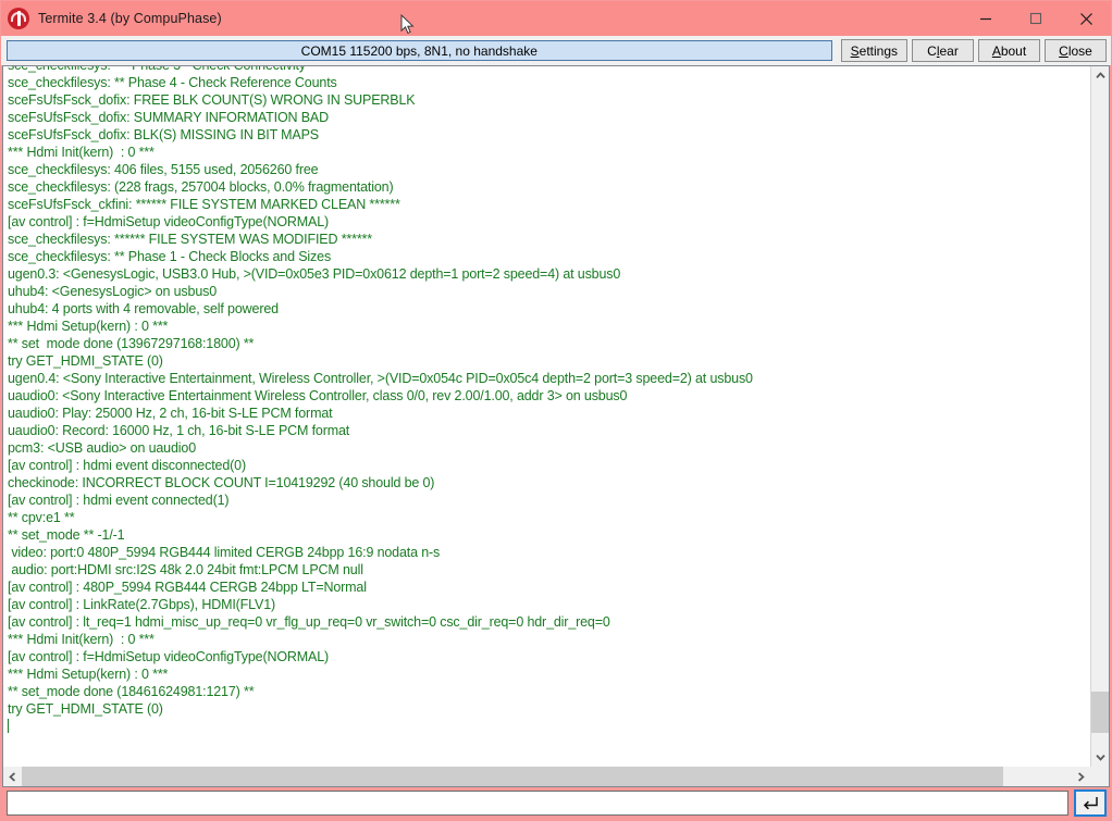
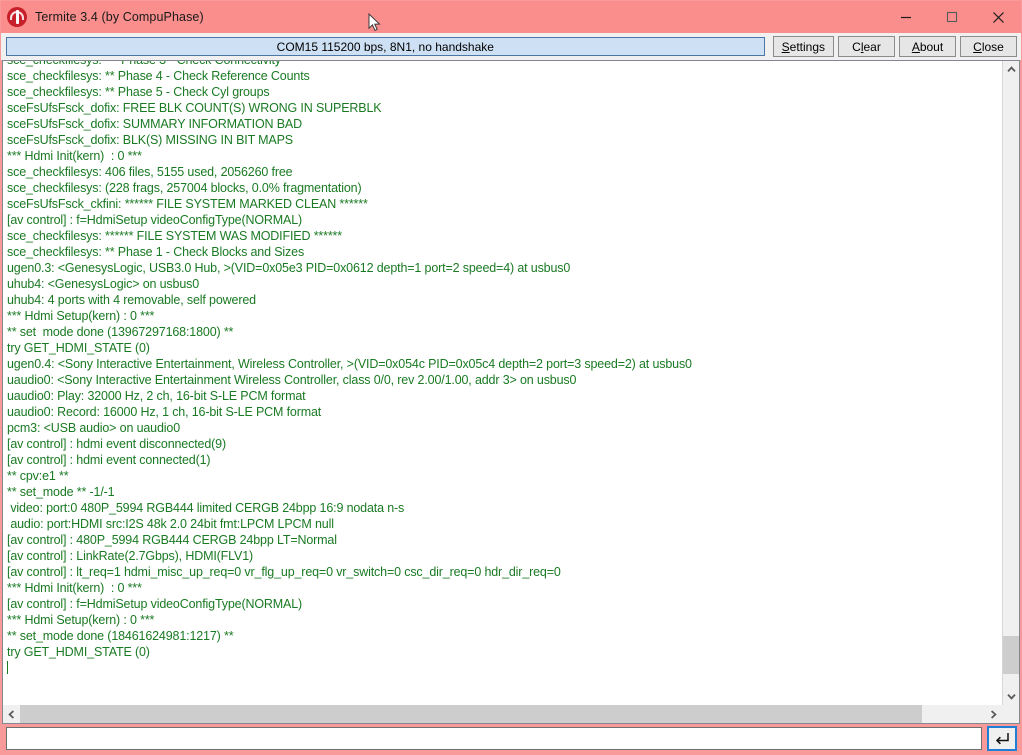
  Termite 3.4 (by CompuPhase)
  COM15 115200 bps, 8N1, no handshake
  S
  ettings
  C
  l
  ear
  A
  bout
  C
  lose
  sce_checkfilesys: ** Phase 4 - Check Reference Counts
+ sce_checkfilesys: ** Phase 5 - Check Cyl groups
  sceFsUfsFsck_dofix: FREE BLK COUNT(S) WRONG IN SUPERBLK
  sceFsUfsFsck_dofix: SUMMARY INFORMATION BAD
  sceFsUfsFsck_dofix: BLK(S) MISSING IN BIT MAPS
  *** Hdmi Init(kern) : 0 ***
  sce_checkfilesys: 406 files, 5155 used, 2056260 free
  sce_checkfilesys: (228 frags, 257004 blocks, 0.0% fragmentation)
  sceFsUfsFsck_ckfini: ****** FILE SYSTEM MARKED CLEAN ******
  [av control] : f=HdmiSetup videoConfigType(NORMAL)
  sce_checkfilesys: ****** FILE SYSTEM WAS MODIFIED ******
  sce_checkfilesys: ** Phase 1 - Check Blocks and Sizes
  ugen0.3: <GenesysLogic, USB3.0 Hub, >(VID=0x05e3 PID=0x0612 depth=1 port=2 speed=4) at usbus0
  uhub4: <GenesysLogic> on usbus0
  uhub4: 4 ports with 4 removable, self powered
  *** Hdmi Setup(kern) : 0 ***
  ** set mode done (13967297168:1800) **
  try GET_HDMI_STATE (0)
  ugen0.4: <Sony Interactive Entertainment, Wireless Controller, >(VID=0x054c PID=0x05c4 depth=2 port=3 speed=2) at usbus0
  uaudio0: <Sony Interactive Entertainment Wireless Controller, class 0/0, rev 2.00/1.00, addr 3> on usbus0
- uaudio0: Play: 25000 Hz, 2 ch, 16-bit S-LE PCM format
+ uaudio0: Play: 32000 Hz, 2 ch, 16-bit S-LE PCM format
  uaudio0: Record: 16000 Hz, 1 ch, 16-bit S-LE PCM format
  pcm3: <USB audio> on uaudio0
- [av control] : hdmi event disconnected(0)
+ [av control] : hdmi event disconnected(9)
- checkinode: INCORRECT BLOCK COUNT I=10419292 (40 should be 0)
  [av control] : hdmi event connected(1)
  ** cpv:e1 **
  ** set_mode ** -1/-1
  video: port:0 480P_5994 RGB444 limited CERGB 24bpp 16:9 nodata n-s
  audio: port:HDMI src:I2S 48k 2.0 24bit fmt:LPCM LPCM null
  [av control] : 480P_5994 RGB444 CERGB 24bpp LT=Normal
  [av control] : LinkRate(2.7Gbps), HDMI(FLV1)
  [av control] : lt_req=1 hdmi_misc_up_req=0 vr_flg_up_req=0 vr_switch=0 csc_dir_req=0 hdr_dir_req=0
  *** Hdmi Init(kern) : 0 ***
  [av control] : f=HdmiSetup videoConfigType(NORMAL)
  *** Hdmi Setup(kern) : 0 ***
  ** set_mode done (18461624981:1217) **
  try GET_HDMI_STATE (0)
